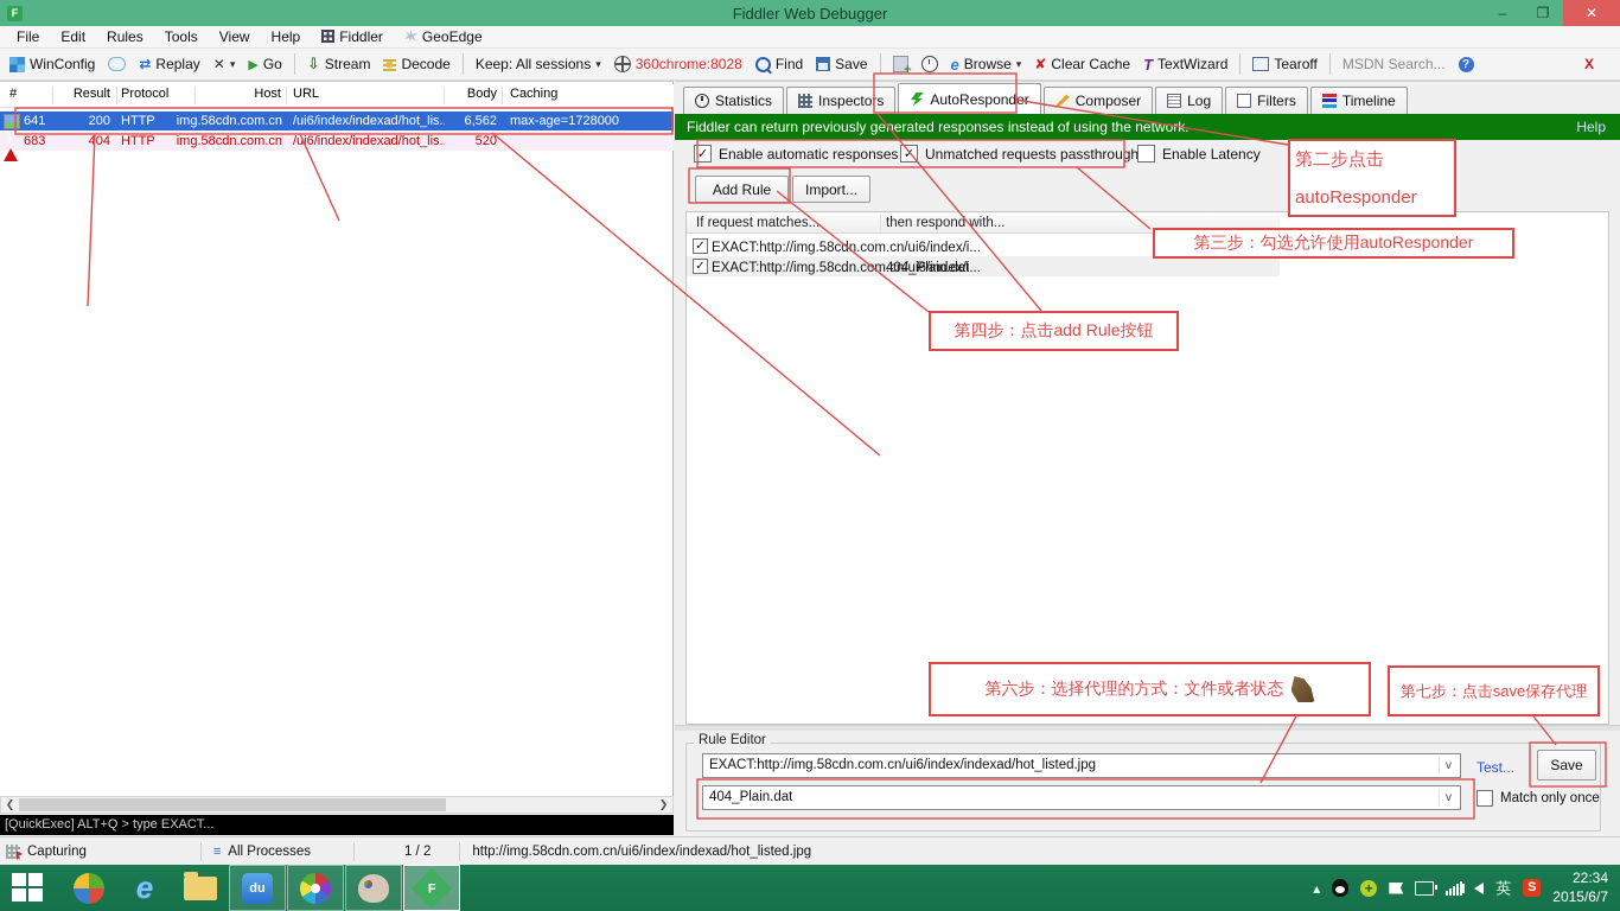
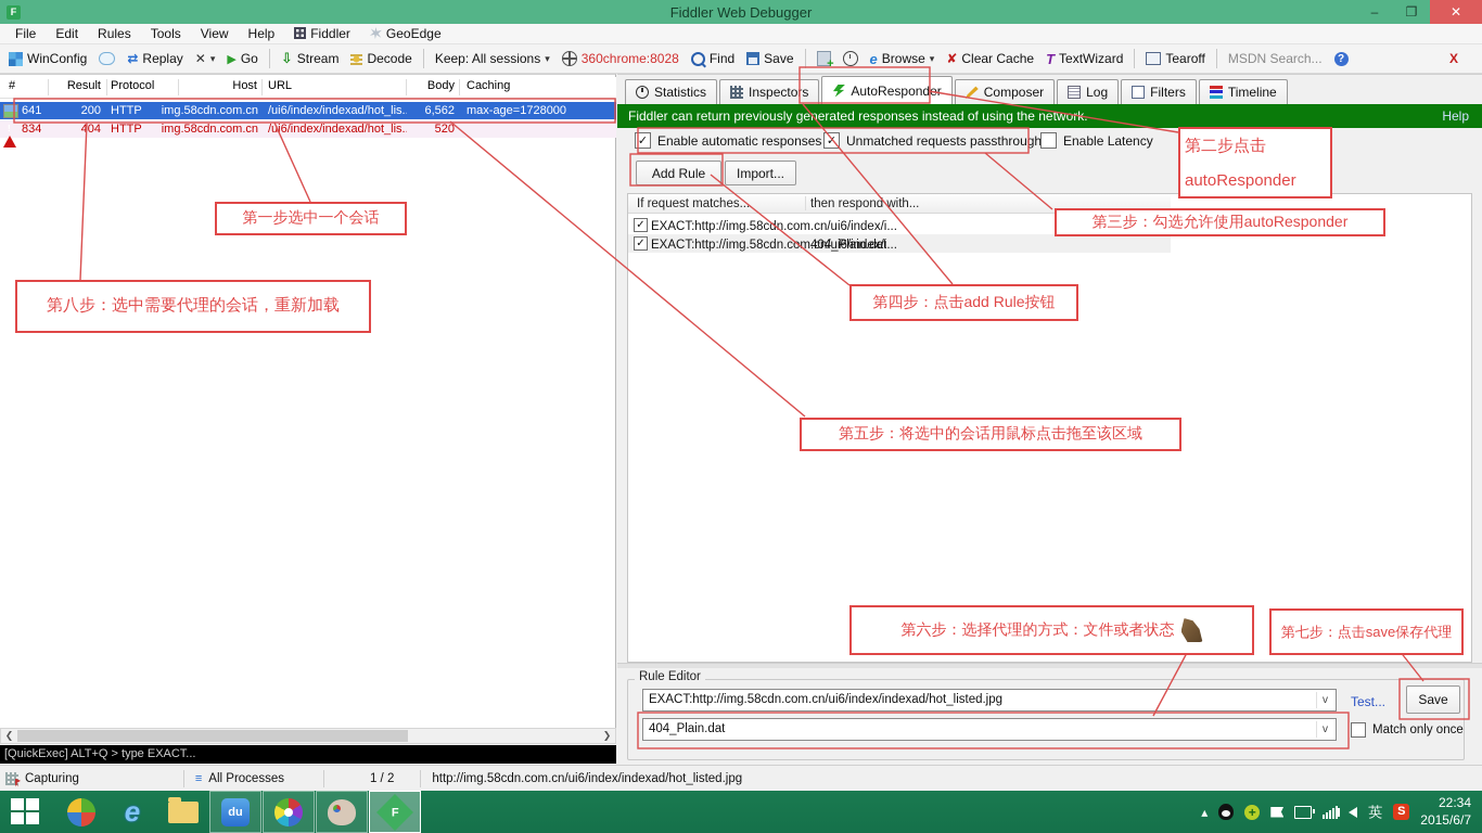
  Fiddler Web Debugger
  F
  –
  ❐
  ✕
  File
  Edit
  Rules
  Tools
  View
  Help
  Fiddler
  GeoEdge
  WinConfig
  ⇄
  Replay
  ✕
  ▾
  ▶
  Go
  ⇩
  Stream
  Decode
  Keep: All sessions
  ▾
  360chrome:8028
  Find
  Save
  e
  Browse
  ▾
  ✘
  Clear Cache
  T
  TextWizard
  Tearoff
  MSDN Search...
  ?
  X
  #
  Result
  Protocol
  Host
  URL
  Body
  Caching
  641
  200
  HTTP
  img.58cdn.com.cn
  /ui6/index/indexad/hot_lis.
  6,562
  max-age=1728000
- 683
+ 834
  404
  HTTP
  img.58cdn.com.cn
  /ui6/index/indexad/hot_lis.
  520
  Statistics
  Inspectos
  AutoResponder
  Composer
  Log
  Filters
  Timeline
  Fiddler can return previously generated responses instead of using the netwo.
  Help
  ✓
  Enable automatic responses
  ✓
  Unmatched requests passthrough
  Enable Latency
  Add Rule
  Import...
  If request matches..
  then respond with...
  ✓
  EXACT:http://img.58cdn.com.cn/ui6/index/i...
  ✓
  EXACT:http://img.58cdn.com.cn/ui6/index/i...
  404_Plain.dat
  Rule Editor
  EXACT:http://img.58cdn.com.cn/ui6/index/indexad/hot_listed.jpg
  v
  Test...
  Save
  404_Plain.dat
  v
  Match only once
  ❮
  ❯
  [QuickExec] ALT+Q > type EXACT...
  Capturing
  ≡
  All Processes
  1 / 2
  http://img.58cdn.com.cn/ui6/index/indexad/hot_listed.jpg
  e
  du
  ▴
  +
  英
  S
  22:34
  2015/6/7
+ 第一步选中一个会话
  第二步点击
  autoResponder
  第三步：勾选允许使用autoResponder
  第四步：点击add Rule按钮
+ 第五步：将选中的会话用鼠标点击拖至该区域
  第六步：选择代理的方式：文件或者状态
  第七步：点击save保存代理
+ 第八步：选中需要代理的会话，重新加载
